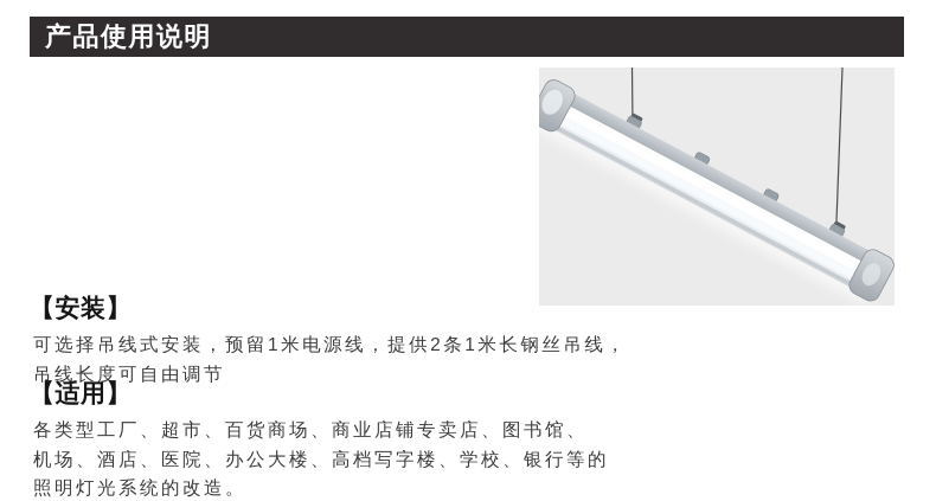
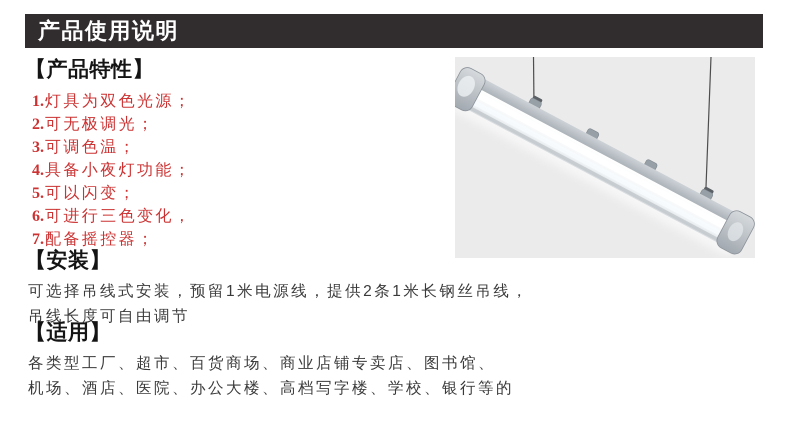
  产品使用说明
+ 【产品特性】
+ 1.灯具为双色光源；
+ 2.可无极调光；
+ 3.可调色温；
+ 4.具备小夜灯功能；
+ 5.可以闪变；
+ 6.可进行三色变化，
+ 7.配备摇控器；
  【安装】
  可选择吊线式安装，预留1米电源线，提供2条1米长钢丝吊线，
  吊线长度可自由调节
  【适用】
  各类型工厂、超市、百货商场、商业店铺专卖店、图书馆、
  机场、酒店、医院、办公大楼、高档写字楼、学校、银行等的
- 照明灯光系统的改造。
